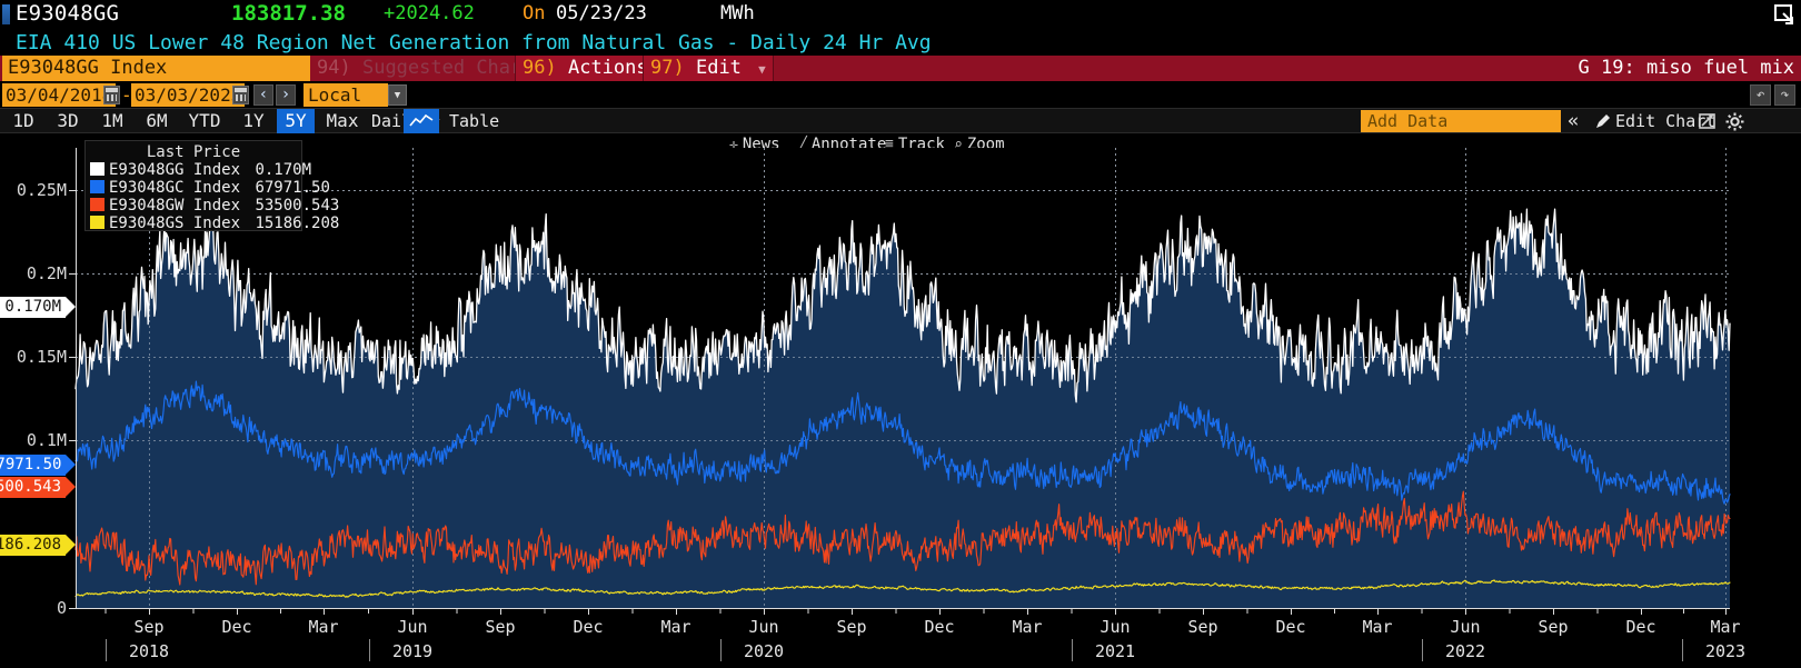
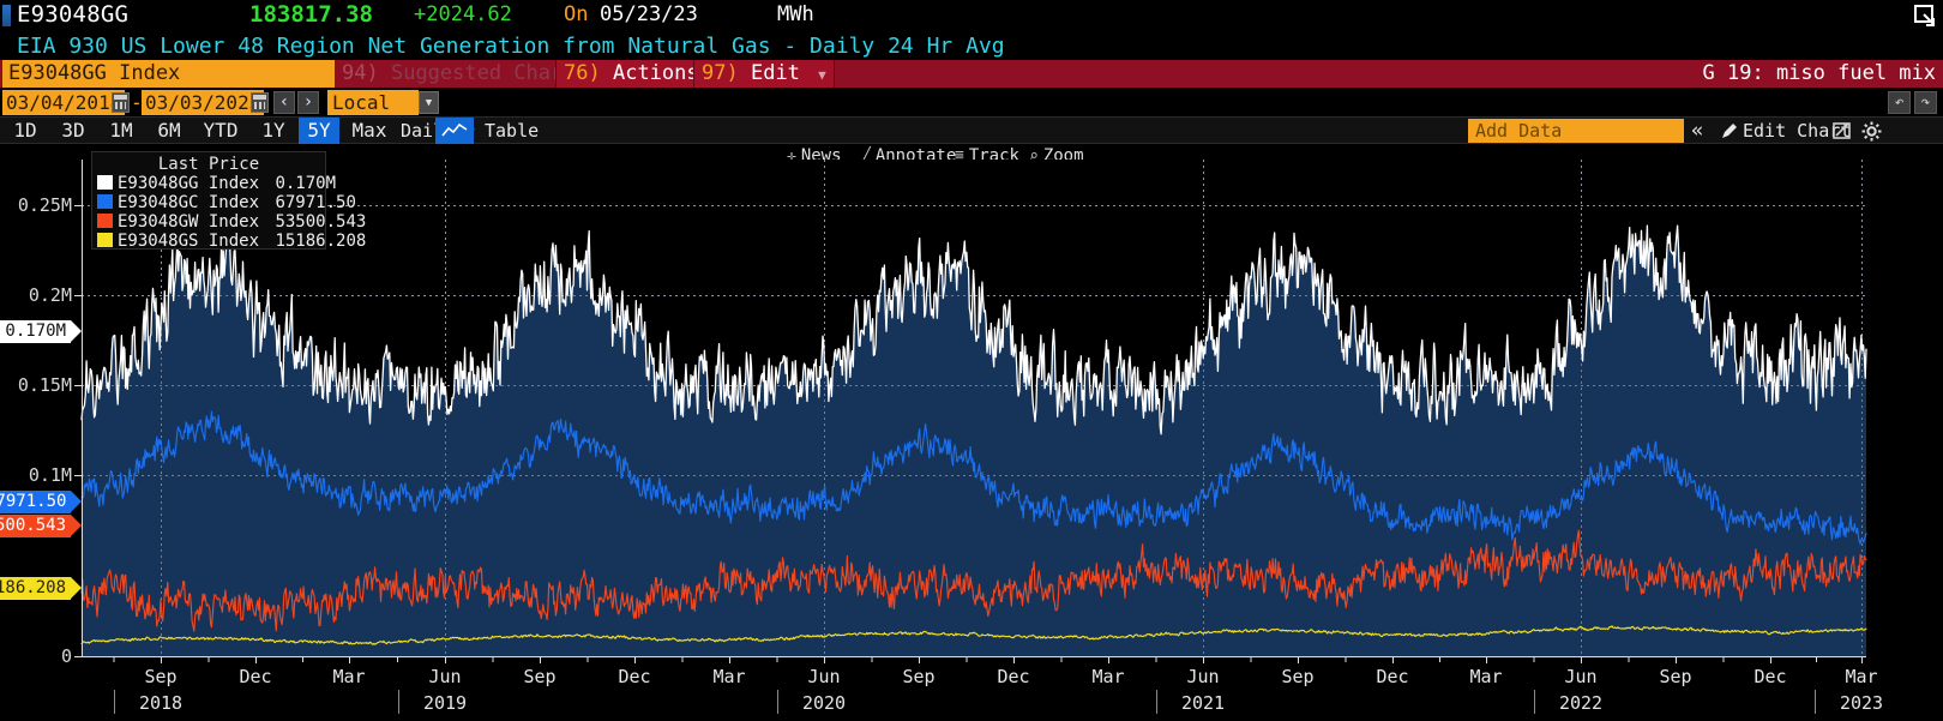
  E93048GG
  183817.38
  +2024.62
  On
  05/23/23
  MWh
- EIA 410 US Lower 48 Region Net Generation from Natural Gas - Daily 24 Hr Avg
+ EIA 930 US Lower 48 Region Net Generation from Natural Gas - Daily 24 Hr Avg
  E93048GG Index
  94) Suggested Cha
- 96) Action
+ 76) Action
  97) Edit ▼
  G 19: miso fuel mix
  03/04/201
  -
  03/03/202
  ‹
  ›
  ▼
  ↶
  ↷
  1D
  3D
  1M
  6M
  YTD
  1Y
  5Y
  Max
  Table
  Add Data
  «
  Edit Chat
  ✛ News
  ╱ Annotate
  ≣ Track
  ⌕ Zoom
  0
  0.1M
  0.15M
  0.2M
  0.25M
  Sep
  2018
  Dec
  Mar
  Jun
  2019
  Sep
  Dec
  Mar
  Jun
  2020
  Sep
  Dec
  Mar
  Jun
  2021
  Sep
  Dec
  Mar
  Jun
  2022
  Sep
  Dec
  Mar
  2023
  0.170M
  7971.50
  500.543
  186.208
  Last Price
  E93048GG Index 0.170M
  E93048GC Index 67971.50
  E93048GW Index 53500.543
  E93048GS Index 15186.208
